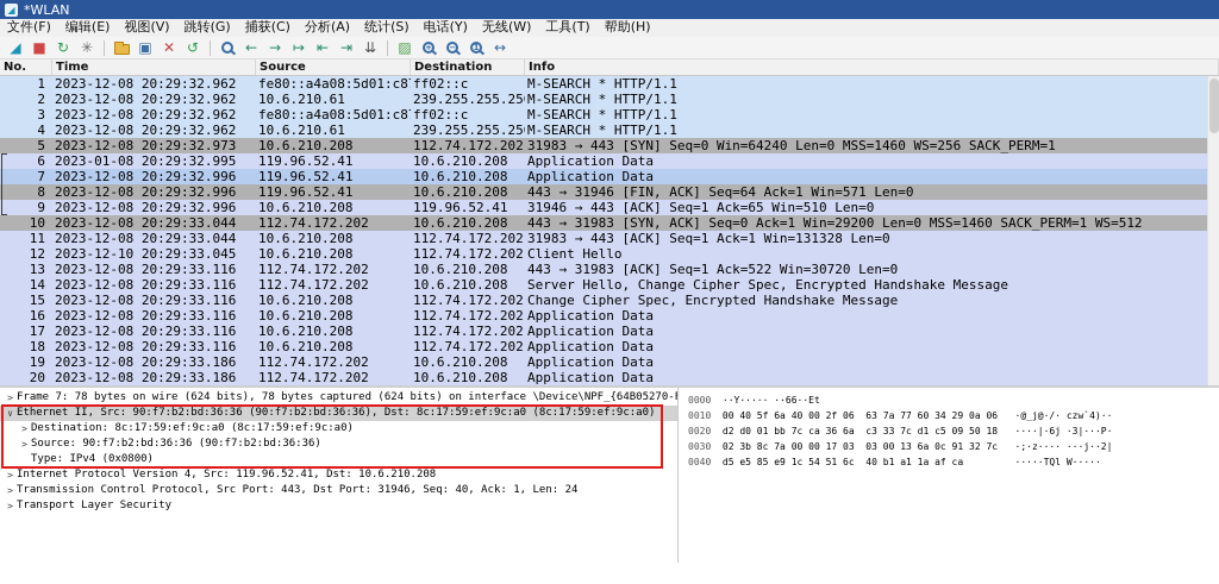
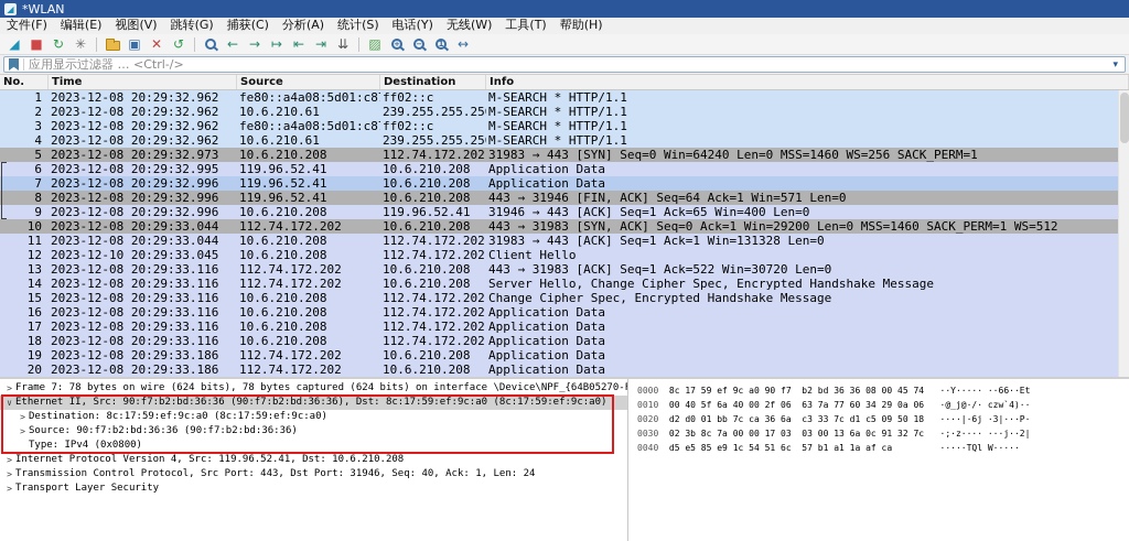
  ◢
  *WLAN
  文件(F)
  编辑(E)
  视图(V)
  跳转(G)
  捕获(C)
  分析(A)
  统计(S)
  电话(Y)
  无线(W)
  工具(T)
  帮助(H)
  ◢
  ■
  ↻
  ✳
  ▣
  ✕
  ↺
  ←
  →
  ↦
  ⇤
  ⇥
  ⇊
  ▨
  +
  −
  1
  ↔
+ 应用显示过滤器 … <Ctrl-/>
+ ▾
  No.
  Time
  Source
  Destination
  Info
  1
  2023-12-08 20:29:32.962
  fe80::a4a08:5d01:c8
  ff02::c
  M-SEARCH * HTTP/1.1
  2
  2023-12-08 20:29:32.962
  10.6.210.61
  239.255.255.25
  M-SEARCH * HTTP/1.1
  3
  2023-12-08 20:29:32.962
  fe80::a4a08:5d01:c8
  ff02::c
  M-SEARCH * HTTP/1.1
  4
  2023-12-08 20:29:32.962
  10.6.210.61
  239.255.255.25
  M-SEARCH * HTTP/1.1
  5
  2023-12-08 20:29:32.973
  10.6.210.208
  112.74.172.202
  31983 → 443 [SYN] Seq=0 Win=64240 Len=0 MSS=1460 WS=256 SACK_PERM=1
  6
- 2023-01-08 20:29:32.995
+ 2023-12-08 20:29:32.995
  119.96.52.41
  10.6.210.208
  Application Data
  7
  2023-12-08 20:29:32.996
  119.96.52.41
  10.6.210.208
  Application Data
  8
  2023-12-08 20:29:32.996
  119.96.52.41
  10.6.210.208
  443 → 31946 [FIN, ACK] Seq=64 Ack=1 Win=571 Len=0
  9
  2023-12-08 20:29:32.996
  10.6.210.208
  119.96.52.41
- 31946 → 443 [ACK] Seq=1 Ack=65 Win=510 Len=0
+ 31946 → 443 [ACK] Seq=1 Ack=65 Win=400 Len=0
  10
  2023-12-08 20:29:33.044
  112.74.172.202
  10.6.210.208
  443 → 31983 [SYN, ACK] Seq=0 Ack=1 Win=29200 Len=0 MSS=1460 SACK_PERM=1 WS=512
  11
  2023-12-08 20:29:33.044
  10.6.210.208
  112.74.172.202
  31983 → 443 [ACK] Seq=1 Ack=1 Win=131328 Len=0
  12
  2023-12-10 20:29:33.045
  10.6.210.208
  112.74.172.202
  Client Hello
  13
  2023-12-08 20:29:33.116
  112.74.172.202
  10.6.210.208
  443 → 31983 [ACK] Seq=1 Ack=522 Win=30720 Len=0
  14
  2023-12-08 20:29:33.116
  112.74.172.202
  10.6.210.208
  Server Hello, Change Cipher Spec, Encrypted Handshake Message
  15
  2023-12-08 20:29:33.116
  10.6.210.208
  112.74.172.202
  Change Cipher Spec, Encrypted Handshake Message
  16
  2023-12-08 20:29:33.116
  10.6.210.208
  112.74.172.202
  Application Data
  17
  2023-12-08 20:29:33.116
  10.6.210.208
  112.74.172.202
  Application Data
  18
  2023-12-08 20:29:33.116
  10.6.210.208
  112.74.172.202
  Application Data
  19
  2023-12-08 20:29:33.186
  112.74.172.202
  10.6.210.208
  Application Data
  20
  2023-12-08 20:29:33.186
  112.74.172.202
  10.6.210.208
  Application Data
  >
  Frame 7: 78 bytes on wire (624 bits), 78 bytes captured (624 bits) on interface \Device\NPF_{64B05270-
  ∨
  Ethernet II, Src: 90:f7:b2:bd:36:36 (90:f7:b2:bd:36:36), Dst: 8c:17:59:ef:9c:a0 (8c:17:59:ef:9c:a0)
  >
  Destination: 8c:17:59:ef:9c:a0 (8c:17:59:ef:9c:a0)
  >
  Source: 90:f7:b2:bd:36:36 (90:f7:b2:bd:36:36)
  Type: IPv4 (0x0800)
  >
  Internet Protocol Version 4, Src: 119.96.52.41, Dst: 10.6.210.208
  >
  Transmission Control Protocol, Src Port: 443, Dst Port: 31946, Seq: 40, Ack: 1, Len: 24
  >
  Transport Layer Security
  0000
+ 8c 17 59 ef 9c a0 90 f7 b2 bd 36 36 08 00 45 74
  ··Y····· ··66··Et
  0010
  00 40 5f 6a 40 00 2f 06 63 7a 77 60 34 29 0a 06
  ·@_j@·/· czw`4)··
  0020
  d2 d0 01 bb 7c ca 36 6a c3 33 7c d1 c5 09 50 18
  ····|·6j ·3|···P·
  0030
  02 3b 8c 7a 00 00 17 03 03 00 13 6a 0c 91 32 7c
  ·;·z···· ···j··2|
  0040
- d5 e5 85 e9 1c 54 51 6c 40 b1 a1 1a af ca
+ d5 e5 85 e9 1c 54 51 6c 57 b1 a1 1a af ca
  ·····TQl W·····
